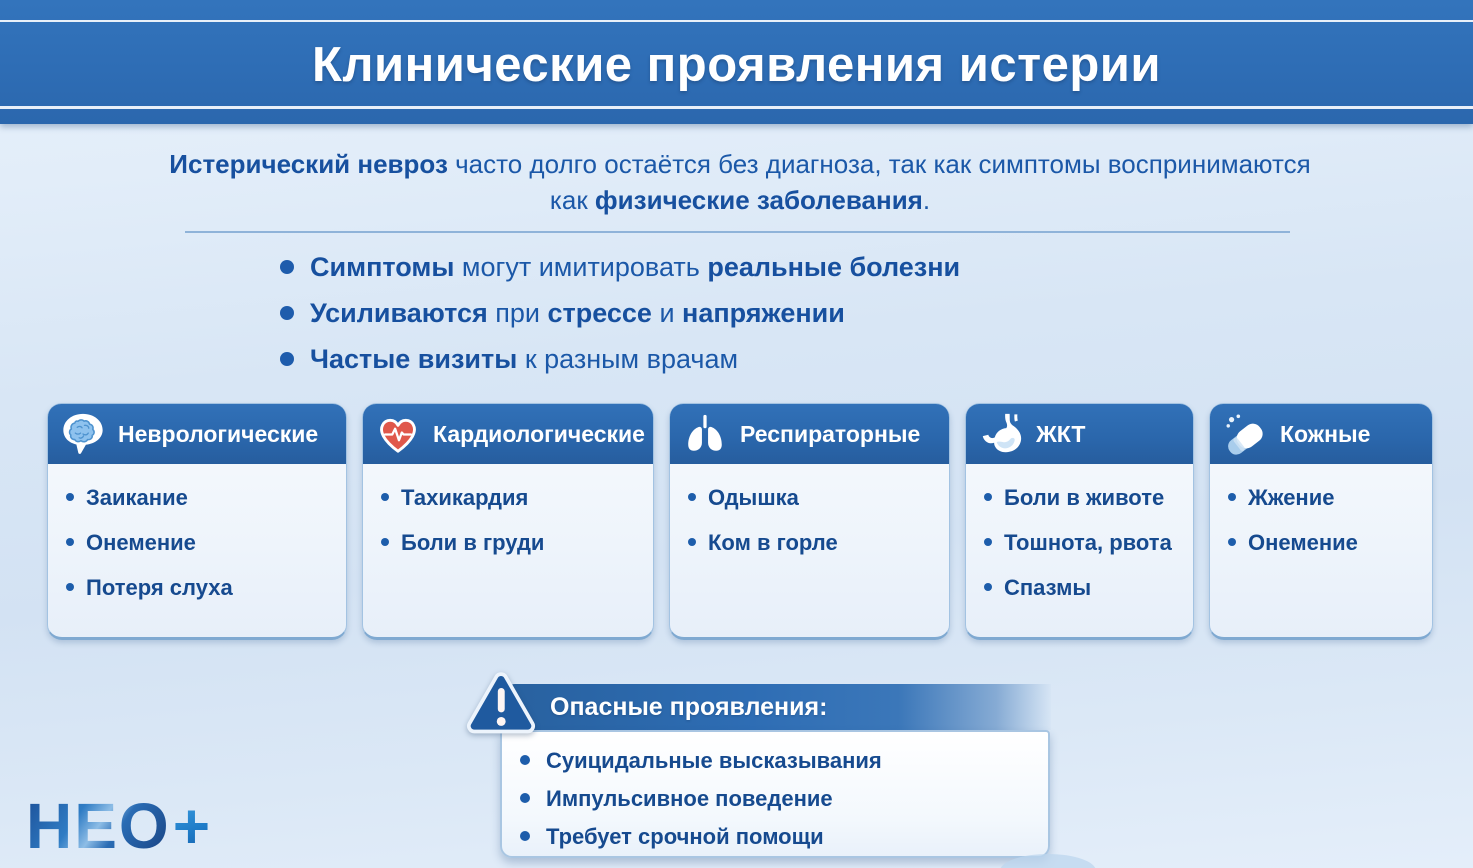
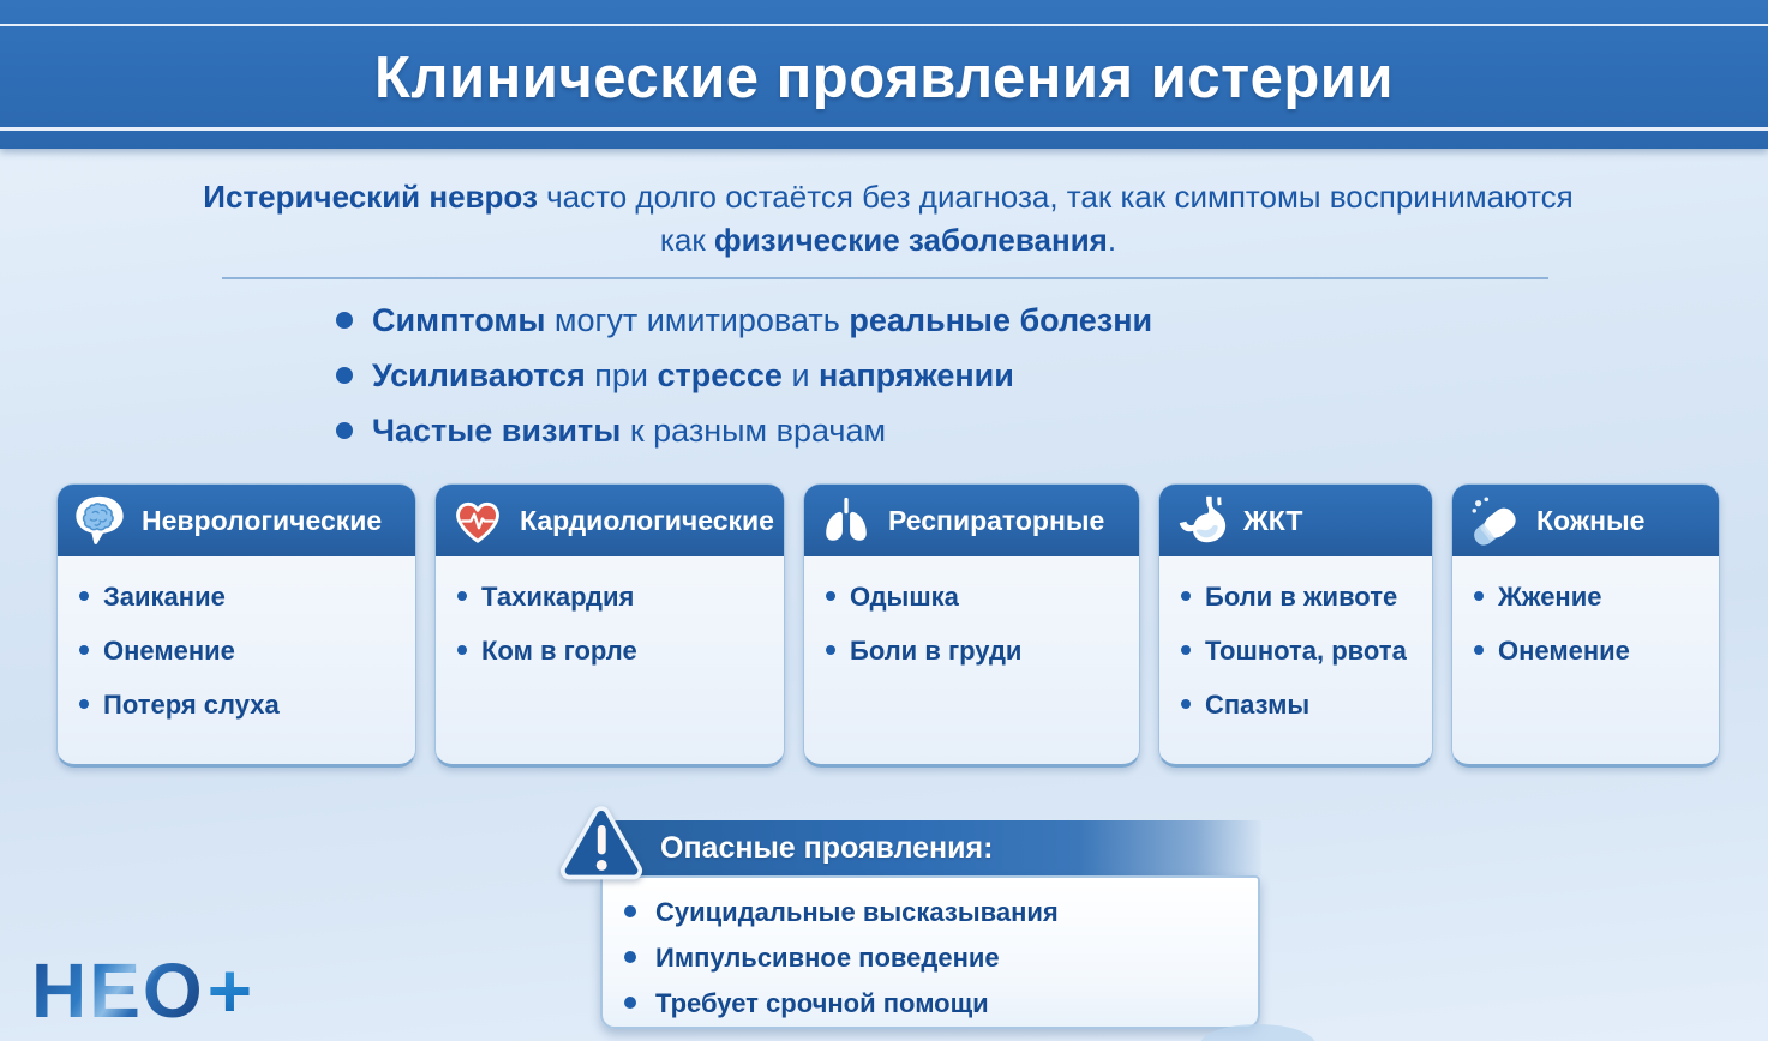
  Клинические проявления истерии
  Истерический невроз часто долго остаётся без диагноза, так как симптомы воспринимаются как физические заболевания.
  Симптомы могут имитировать реальные болезни
  Усиливаются при стрессе и напряжении
  Частые визиты к разным врачам
  Неврологические
  Заикание
  Онемение
  Потеря слуха
  Кардиологические
  Тахикардия
- Боли в груди
+ Ком в горле
  Респираторные
  Одышка
- Ком в горле
+ Боли в груди
  ЖКТ
  Боли в животе
  Тошнота, рвота
  Спазмы
  Кожные
  Жжение
  Онемение
  Опасные проявления:
  Суицидальные высказывания
  Импульсивное поведение
  Требует срочной помощи
  НЕО
  +
